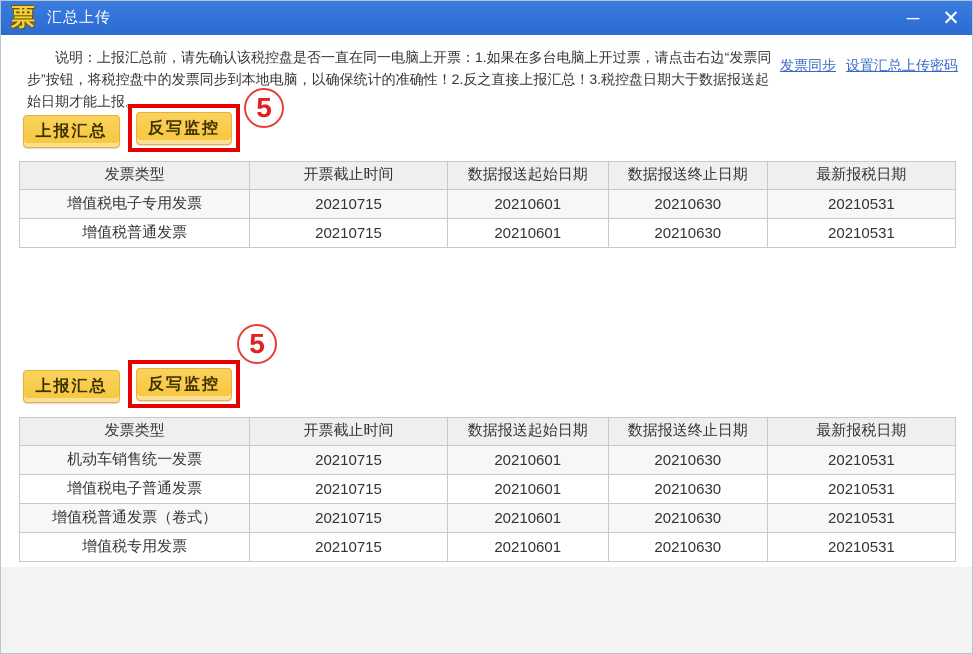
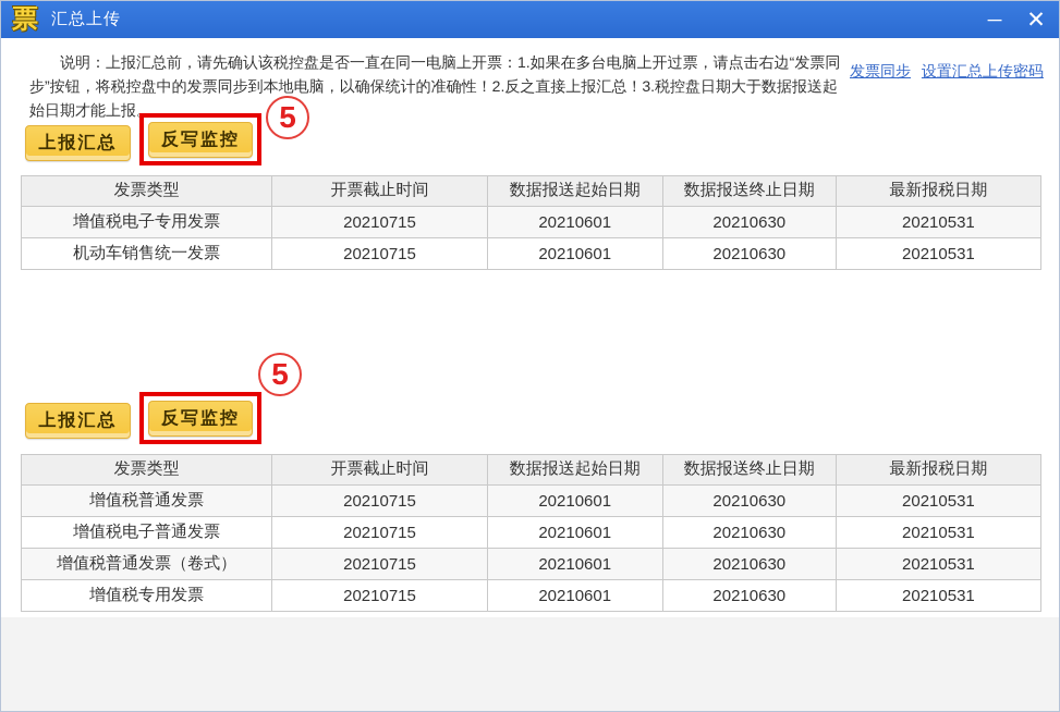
  票
  汇总上传
  ─
  ✕
  说明：上报汇总前，请先确认该税控盘是否一直在同一电脑上开票：1.如果在多台电脑上开过票，请点击右边“发票同步”按钮，将税控盘中的发票同步到本地电脑，以确保统计的准确性！2.反之直接上报汇总！3.税控盘日期大于数据报送起始日期才能上报。
  发票同步 设置汇总上传密码
  上报汇总
  反写监控
  5
  发票类型	开票截止时间	数据报送起始日期	数据报送终止日期	最新报税日期
  增值税电子专用发票	20210715	20210601	20210630	20210531
- 增值税普通发票	20210715	20210601	20210630	20210531
+ 机动车销售统一发票	20210715	20210601	20210630	20210531
  5
  上报汇总
  反写监控
  发票类型	开票截止时间	数据报送起始日期	数据报送终止日期	最新报税日期
- 机动车销售统一发票	20210715	20210601	20210630	20210531
+ 增值税普通发票	20210715	20210601	20210630	20210531
  增值税电子普通发票	20210715	20210601	20210630	20210531
  增值税普通发票（卷式）	20210715	20210601	20210630	20210531
  增值税专用发票	20210715	20210601	20210630	20210531
